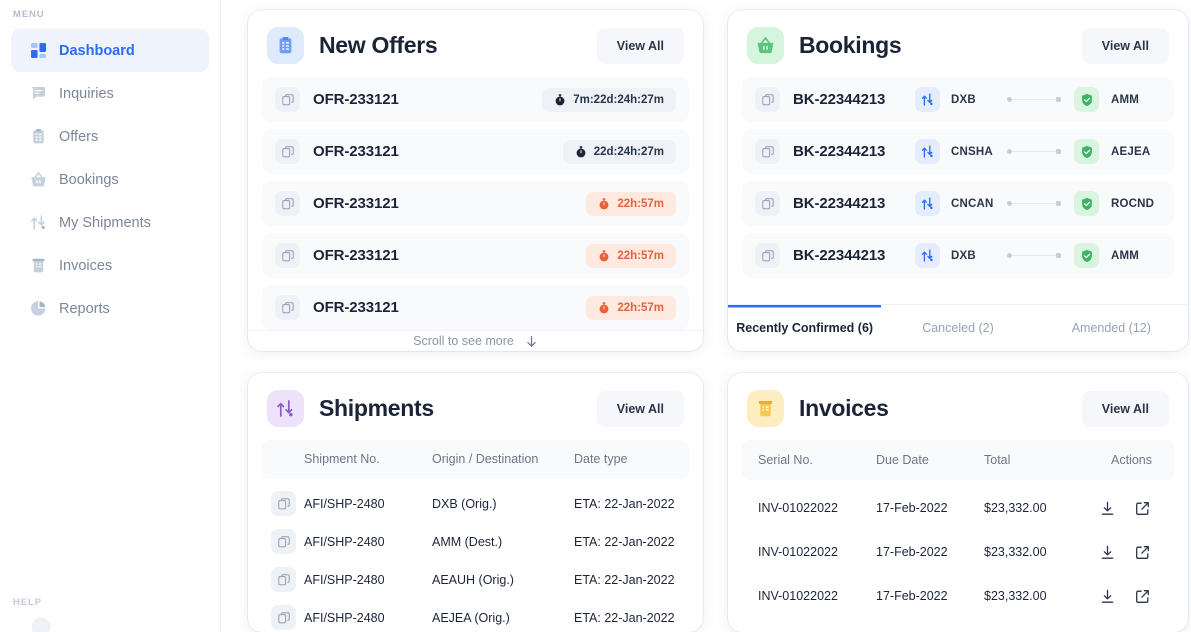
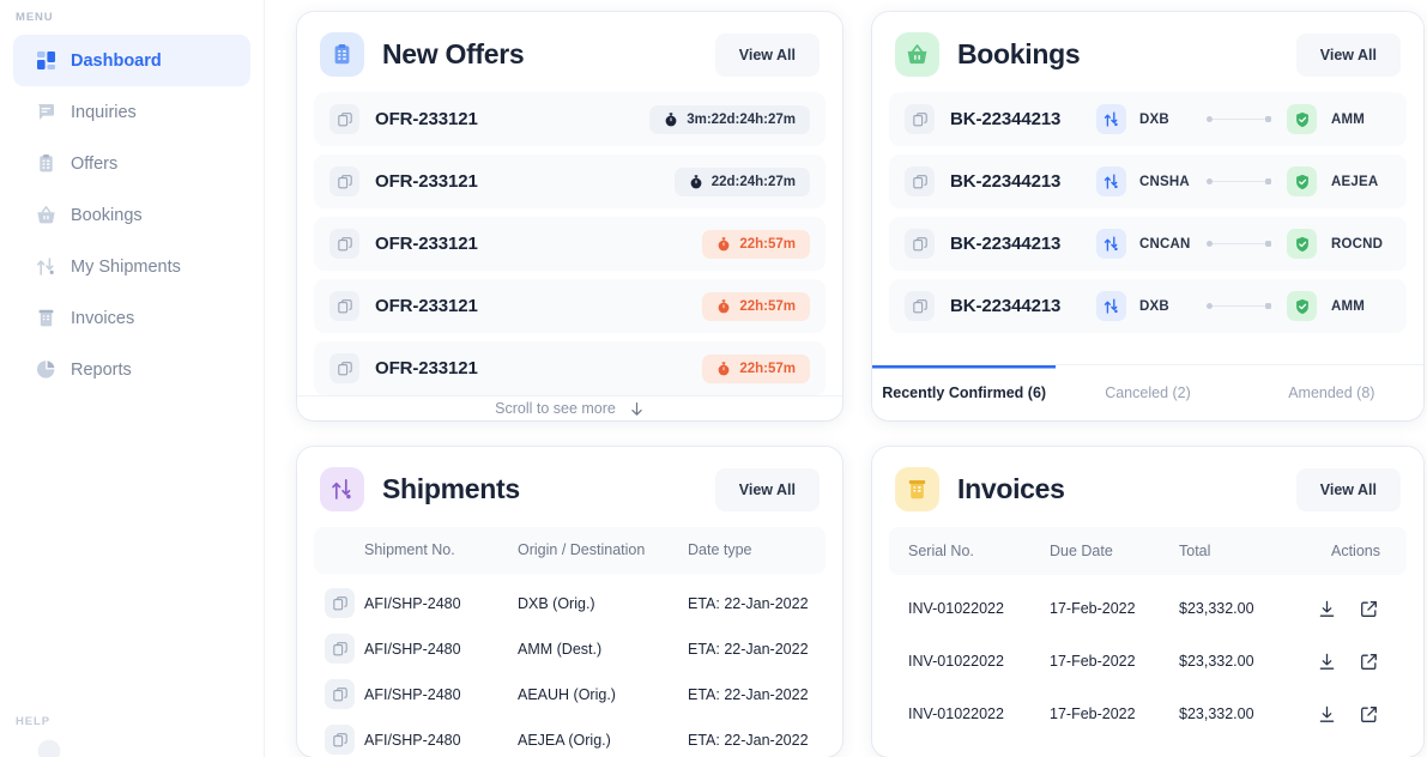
  MENU
  Dashboard
  Inquiries
  Offers
  Bookings
  My Shipments
  Invoices
  Reports
  HELP
  New Offers
  View All
  OFR-233121
- 7m:22d:24h:27m
+ 3m:22d:24h:27m
  OFR-233121
  22d:24h:27m
  OFR-233121
  22h:57m
  OFR-233121
  22h:57m
  OFR-233121
  22h:57m
  Scroll to see more
  Bookings
  View All
  BK-22344213
  DXB
  AMM
  BK-22344213
  CNSHA
  AEJEA
  BK-22344213
  CNCAN
  ROCND
  BK-22344213
  DXB
  AMM
  Recently Confirmed (6)
  Canceled (2)
- Amended (12)
+ Amended (8)
  Shipments
  View All
  Shipment No.
  Origin / Destination
  Date type
  AFI/SHP-2480
  DXB (Orig.)
  ETA: 22-Jan-2022
  AFI/SHP-2480
  AMM (Dest.)
  ETA: 22-Jan-2022
  AFI/SHP-2480
  AEAUH (Orig.)
  ETA: 22-Jan-2022
  AFI/SHP-2480
  AEJEA (Orig.)
  ETA: 22-Jan-2022
  Invoices
  View All
  Serial No.
  Due Date
  Total
  Actions
  INV-01022022
  17-Feb-2022
  $23,332.00
  INV-01022022
  17-Feb-2022
  $23,332.00
  INV-01022022
  17-Feb-2022
  $23,332.00
